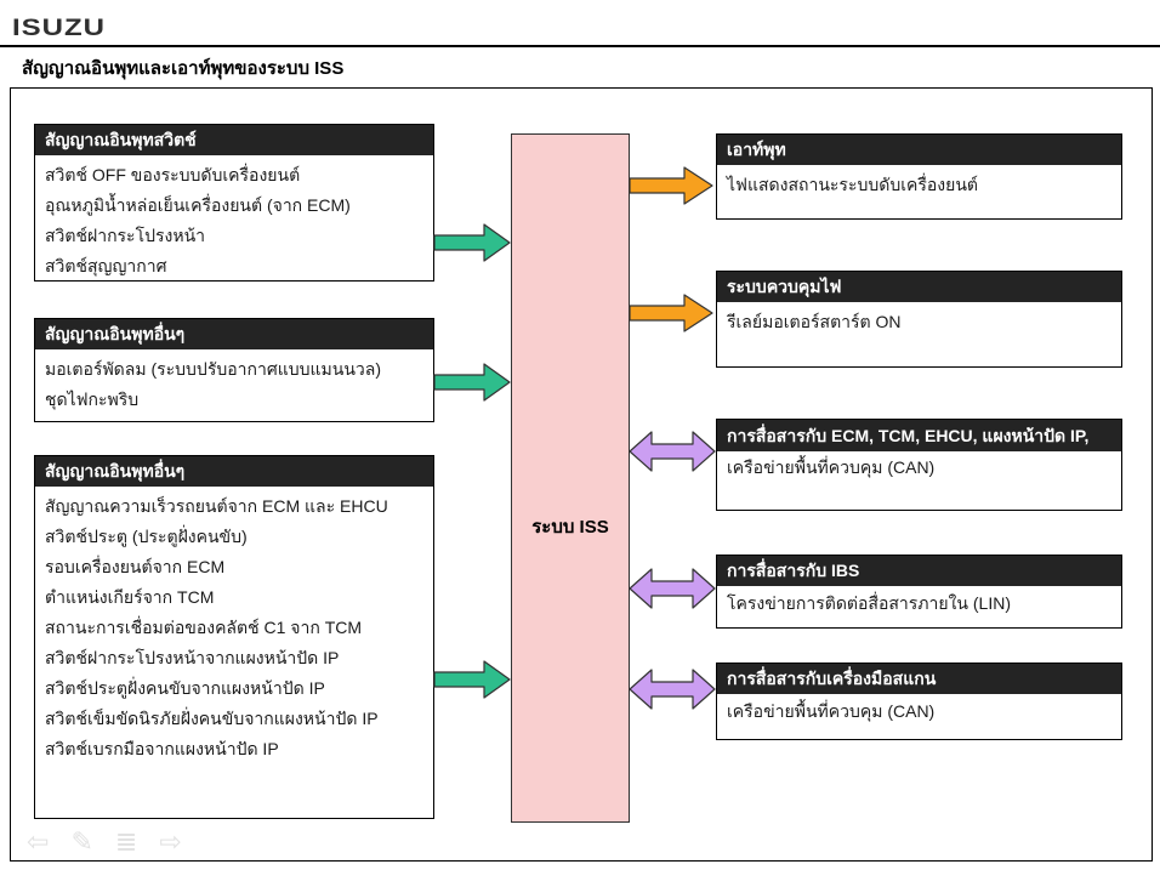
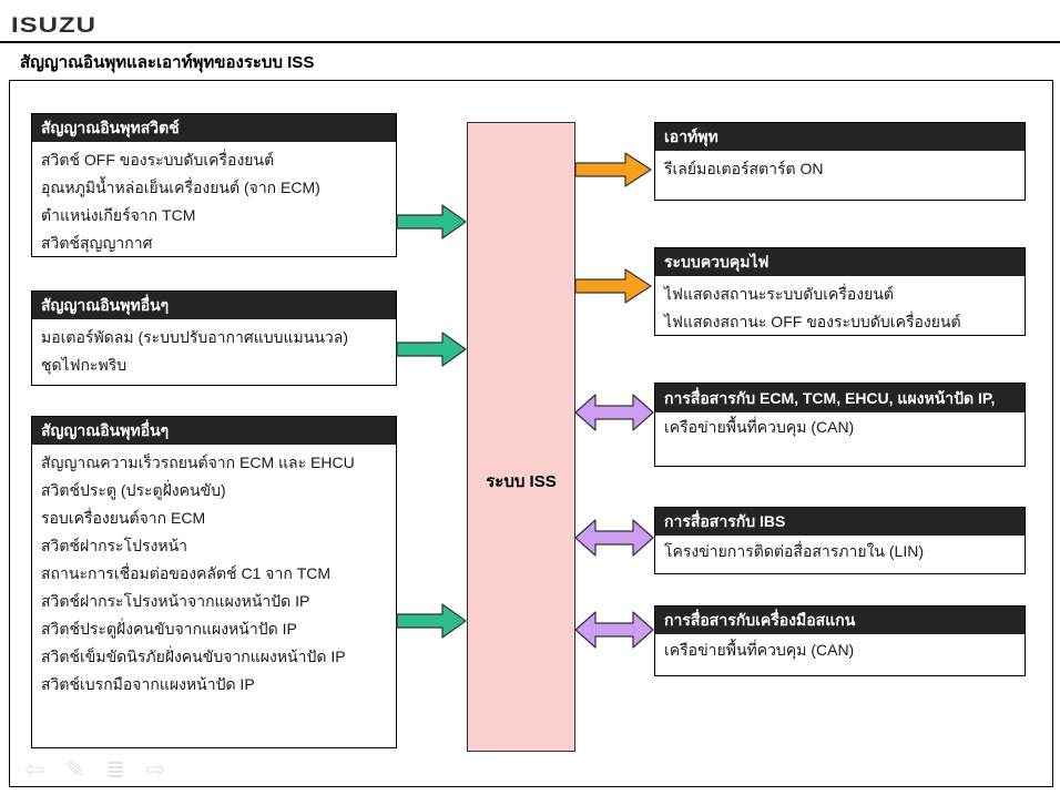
  ISUZU
  สัญญาณอินพุทและเอาท์พุทของระบบ ISS
  สัญญาณอินพุทสวิตช์
  สวิตช์ OFF ของระบบดับเครื่องยนต์
  อุณหภูมิน้ำหล่อเย็นเครื่องยนต์ (จาก ECM)
- สวิตช์ฝากระโปรงหน้า
+ ตำแหน่งเกียร์จาก TCM
  สวิตช์สุญญากาศ
  สัญญาณอินพุทอื่นๆ
  มอเตอร์พัดลม (ระบบปรับอากาศแบบแมนนวล)
  ชุดไฟกะพริบ
  สัญญาณอินพุทอื่นๆ
  สัญญาณความเร็วรถยนต์จาก ECM และ EHCU
  สวิตช์ประตู (ประตูฝั่งคนขับ)
  รอบเครื่องยนต์จาก ECM
- ตำแหน่งเกียร์จาก TCM
+ สวิตช์ฝากระโปรงหน้า
  สถานะการเชื่อมต่อของคลัตช์ C1 จาก TCM
  สวิตช์ฝากระโปรงหน้าจากแผงหน้าปัด IP
  สวิตช์ประตูฝั่งคนขับจากแผงหน้าปัด IP
  สวิตช์เข็มขัดนิรภัยฝั่งคนขับจากแผงหน้าปัด IP
  สวิตช์เบรกมือจากแผงหน้าปัด IP
  ระบบ ISS
  เอาท์พุท
- ไฟแสดงสถานะระบบดับเครื่องยนต์
+ รีเลย์มอเตอร์สตาร์ต ON
  ระบบควบคุมไฟ
- รีเลย์มอเตอร์สตาร์ต ON
+ ไฟแสดงสถานะระบบดับเครื่องยนต์
+ ไฟแสดงสถานะ OFF ของระบบดับเครื่องยนต์
  การสื่อสารกับ ECM, TCM, EHCU, แผงหน้าปัด IP,
  เครือข่ายพื้นที่ควบคุม (CAN)
  การสื่อสารกับ IBS
  โครงข่ายการติดต่อสื่อสารภายใน (LIN)
  การสื่อสารกับเครื่องมือสแกน
  เครือข่ายพื้นที่ควบคุม (CAN)
  ⇦
  ✎
  ≣
  ⇨
